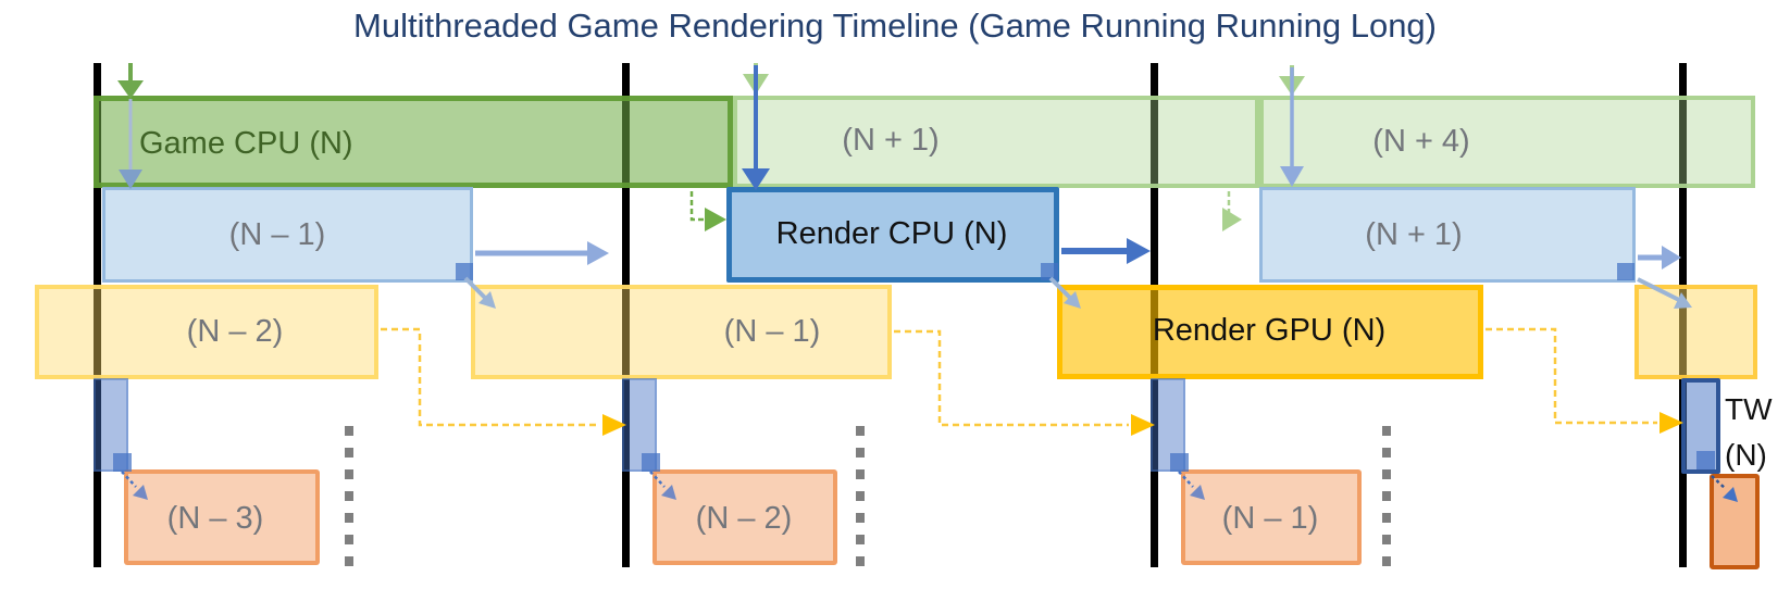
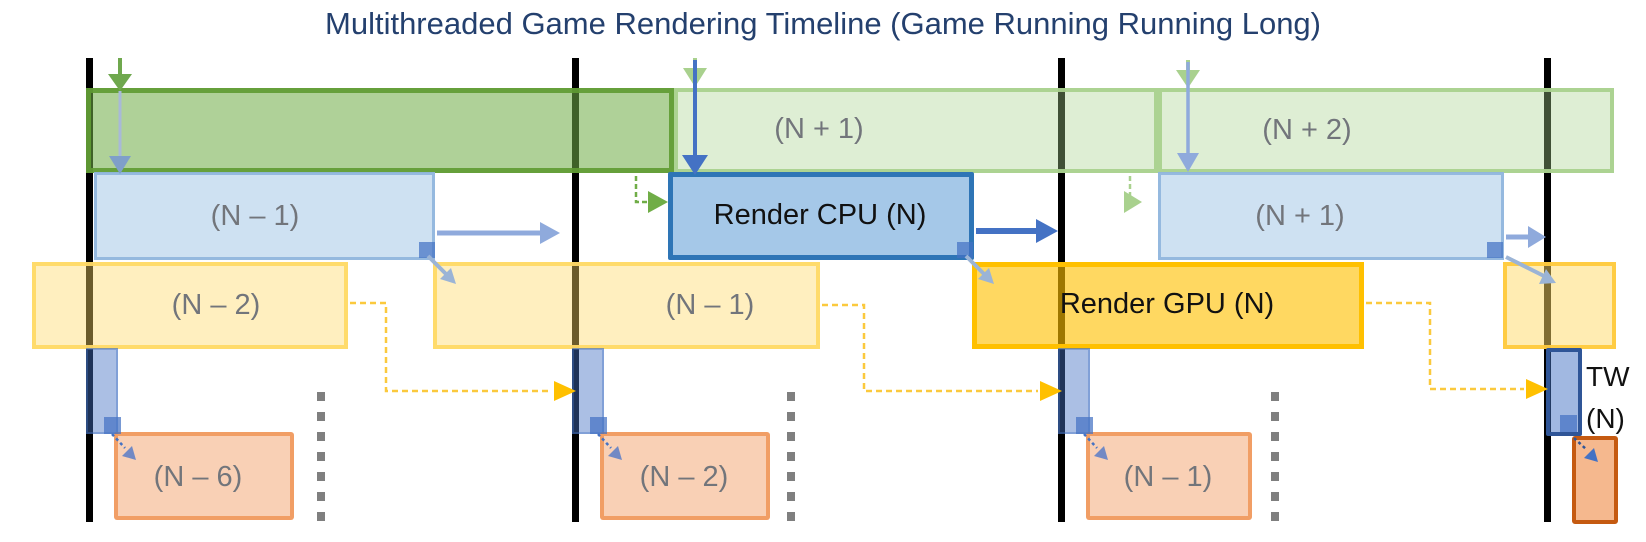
  Multithreaded Game Rendering Timeline (Game Running Running Long)
- Game CPU (N)
  (N + 1)
- (N + 4)
+ (N + 2)
  (N – 1)
  Render CPU (N)
  (N + 1)
  (N – 2)
  (N – 1)
  Render GPU (N)
- (N – 3)
+ (N – 6)
  (N – 2)
  (N – 1)
  TW
  (N)
